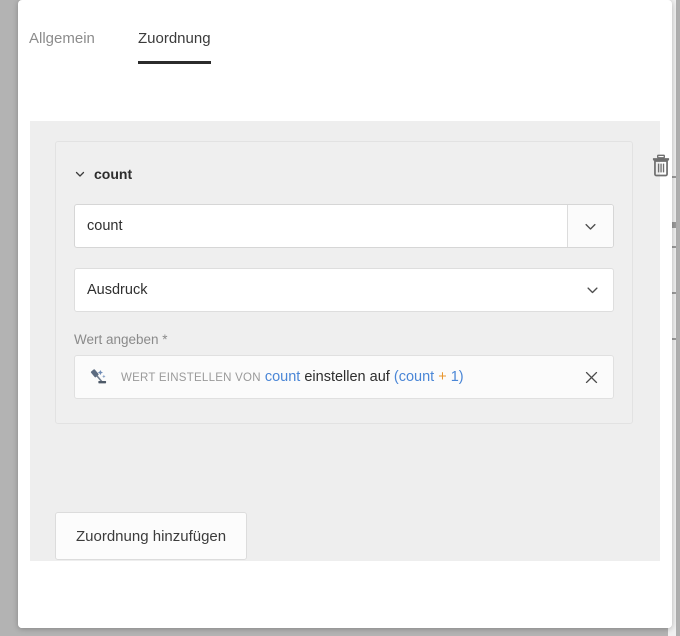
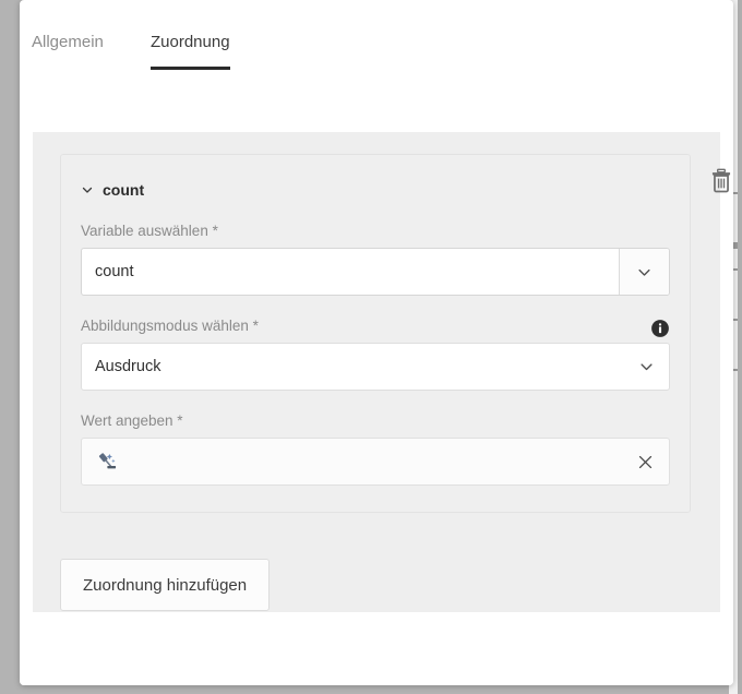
  Allgemein
  Zuordnung
  count
+ Variable auswählen *
  count
+ Abbildungsmodus wählen *
  Ausdruck
  Wert angeben *
- WERT EINSTELLEN VON count einstellen auf (count + 1)
  Zuordnung hinzufügen
